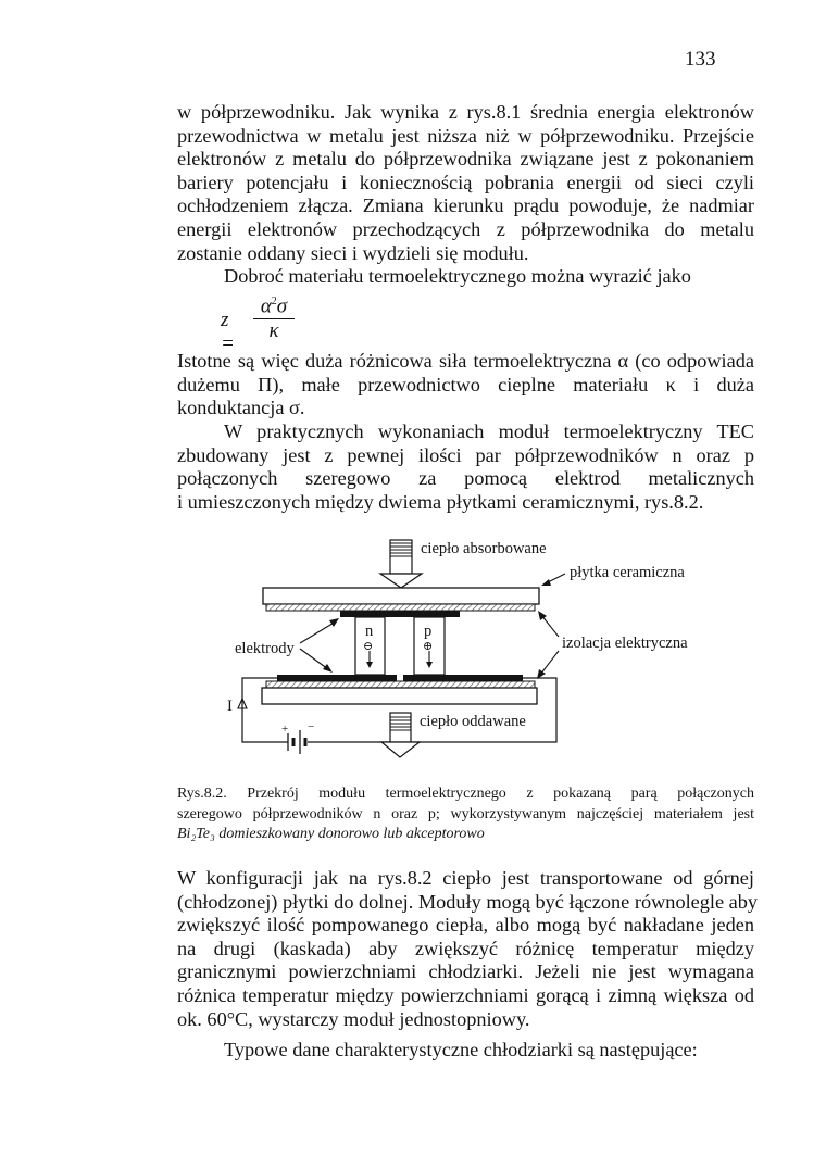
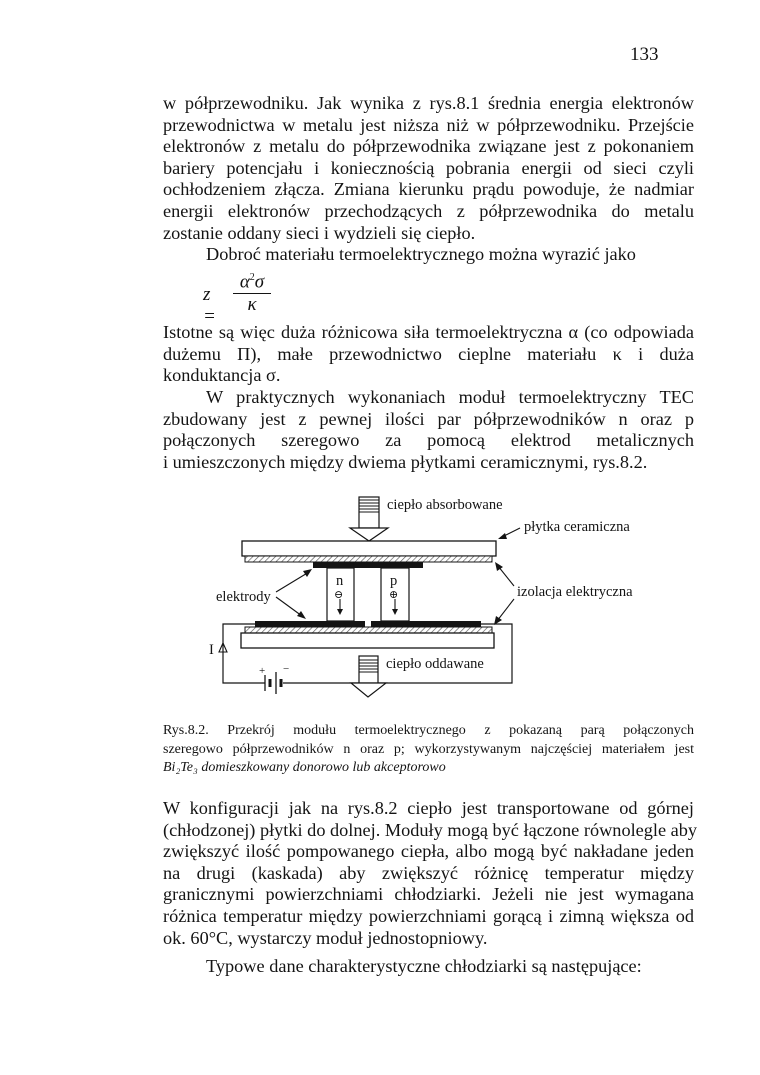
  133
  w półprzewodniku. Jak wynika z rys.8.1 średnia energia elektronów
  przewodnictwa w metalu jest niższa niż w półprzewodniku. Przejście
  elektronów z metalu do półprzewodnika związane jest z pokonaniem
  bariery potencjału i koniecznością pobrania energii od sieci czyli
  ochłodzeniem złącza. Zmiana kierunku prądu powoduje, że nadmiar
  energii elektronów przechodzących z półprzewodnika do metalu
- zostanie oddany sieci i wydzieli się modułu.
+ zostanie oddany sieci i wydzieli się ciepło.
  Dobroć materiału termoelektrycznego można wyrazić jako
  z =
  α2σ
  κ
  Istotne są więc duża różnicowa siła termoelektryczna α (co odpowiada
  dużemu Π), małe przewodnictwo cieplne materiału κ i duża
  konduktancja σ.
  W praktycznych wykonaniach moduł termoelektryczny TEC
  zbudowany jest z pewnej ilości par półprzewodników n oraz p
  połączonych szeregowo za pomocą elektrod metalicznych
  i umieszczonych między dwiema płytkami ceramicznymi, rys.8.2.
  ciepło absorbowane
  płytka ceramiczna
  n
  p
  ⊖
  ⊕
  elektrody
  izolacja elektryczna
  I
  +
  −
  ciepło oddawane
  Rys.8.2. Przekrój modułu termoelektrycznego z pokazaną parą połączonych
  szeregowo półprzewodników n oraz p; wykorzystywanym najczęściej materiałem jest
  Bi₂Te₃ domieszkowany donorowo lub akceptorowo
  W konfiguracji jak na rys.8.2 ciepło jest transportowane od górnej
  (chłodzonej) płytki do dolnej. Moduły mogą być łączone równolegle aby
  zwiększyć ilość pompowanego ciepła, albo mogą być nakładane jeden
  na drugi (kaskada) aby zwiększyć różnicę temperatur między
  granicznymi powierzchniami chłodziarki. Jeżeli nie jest wymagana
  różnica temperatur między powierzchniami gorącą i zimną większa od
  ok. 60°C, wystarczy moduł jednostopniowy.
  Typowe dane charakterystyczne chłodziarki są następujące:
